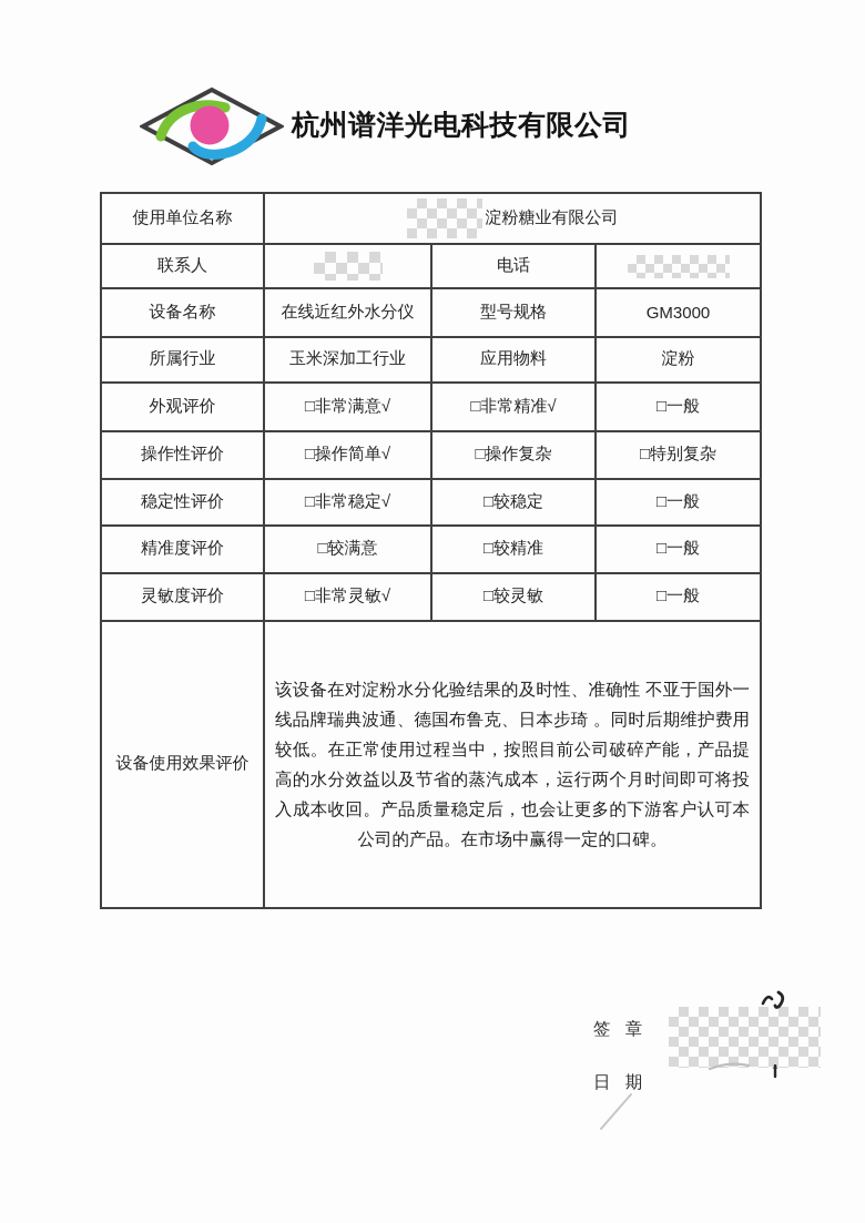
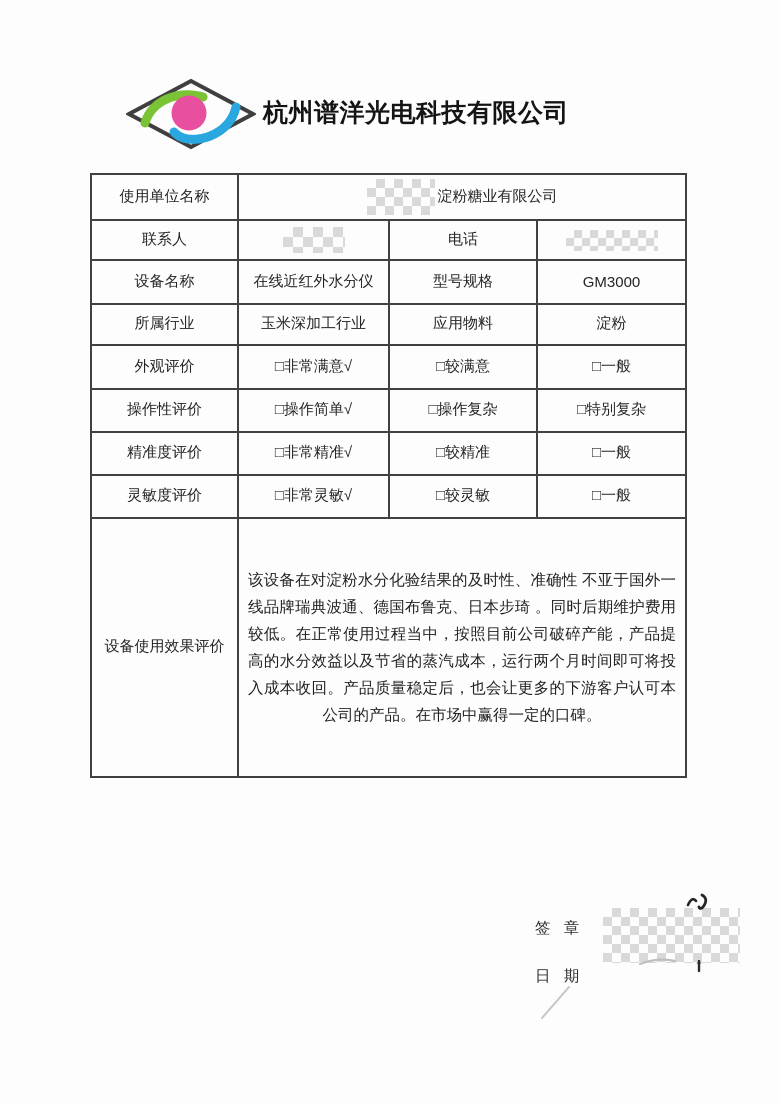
  杭州谱洋光电科技有限公司
  使用单位名称	淀粉糖业有限公司
  联系人		电话
  设备名称	在线近红外水分仪	型号规格	GM3000
  所属行业	玉米深加工行业	应用物料	淀粉
- 外观评价	□非常满意√	□非常精准√	□一般
+ 外观评价	□非常满意√	□较满意	□一般
  操作性评价	□操作简单√	□操作复杂	□特别复杂
- 稳定性评价	□非常稳定√	□较稳定	□一般
- 精准度评价	□较满意	□较精准	□一般
+ 精准度评价	□非常精准√	□较精准	□一般
  灵敏度评价	□非常灵敏√	□较灵敏	□一般
  设备使用效果评价	该设备在对淀粉水分化验结果的及时性、准确性 不亚于国外一线品牌瑞典波通、德国布鲁克、日本步琦 。同时后期维护费用较低。在正常使用过程当中，按照目前公司破碎产能，产品提高的水分效益以及节省的蒸汽成本，运行两个月时间即可将投入成本收回。产品质量稳定后，也会让更多的下游客户认可本公司的产品。在市场中赢得一定的口碑。
  签 章
  日 期
